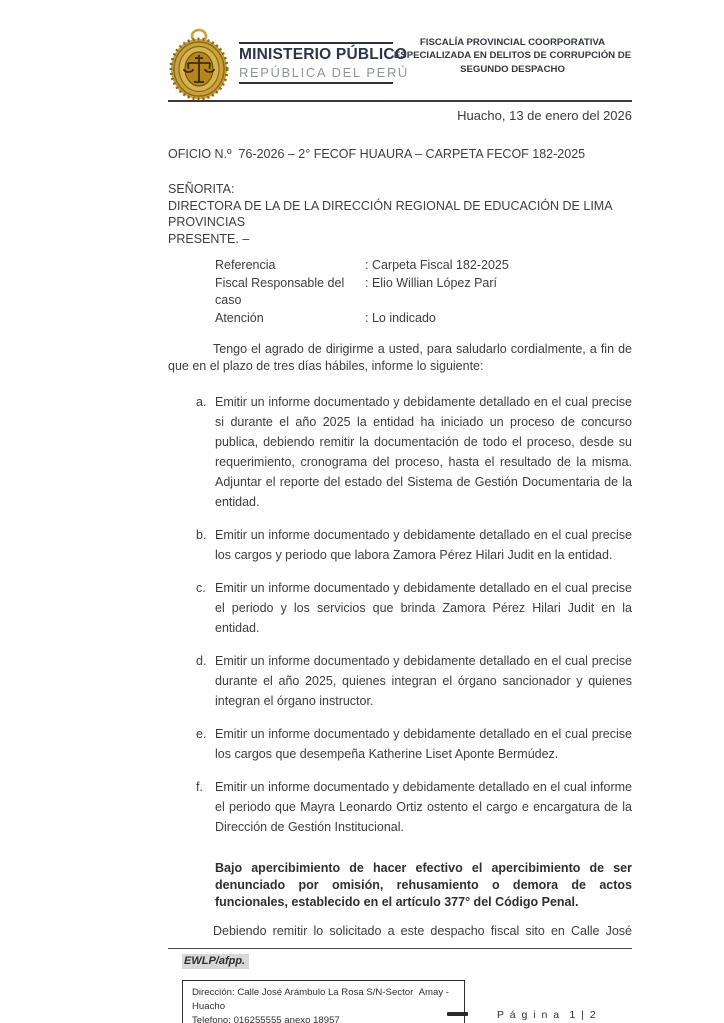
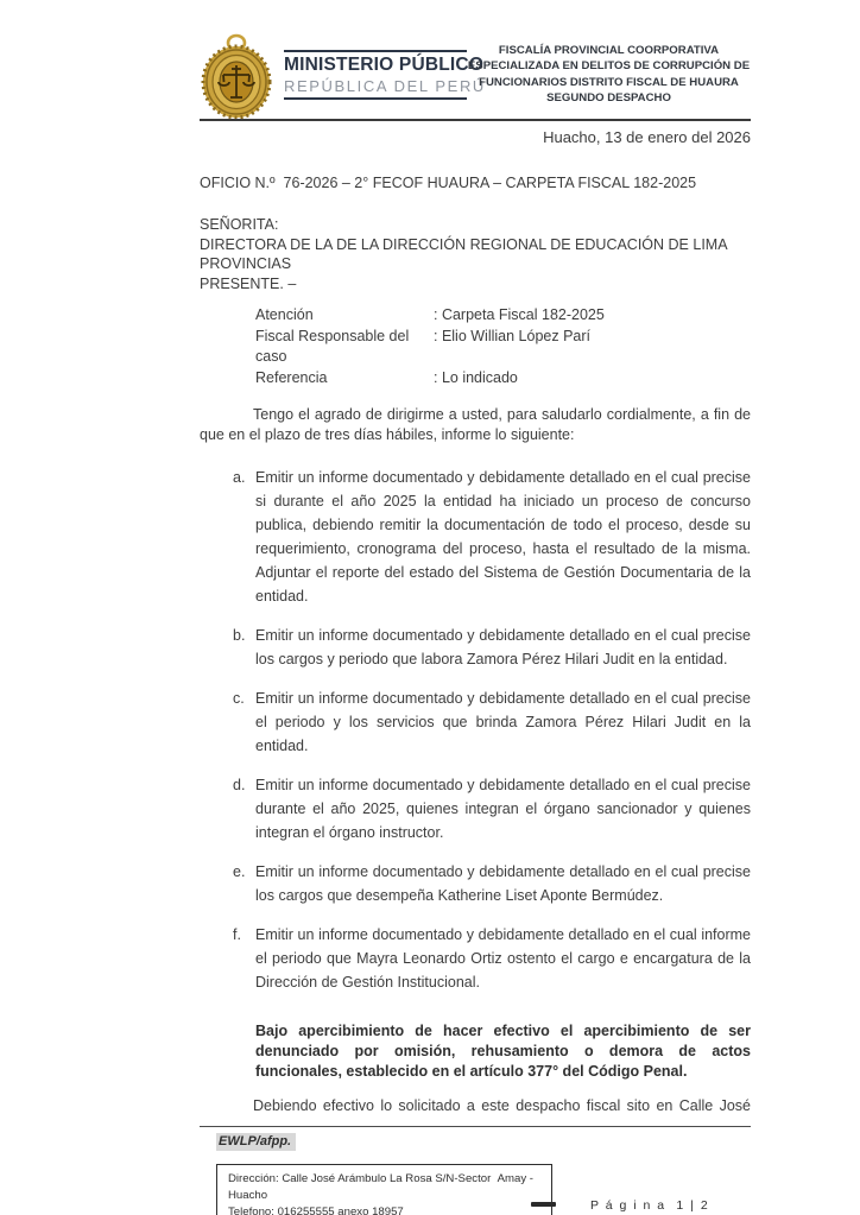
  MINISTERIO PÚBLIC
  REPÚBLICA DEL PER
  FISCALÍA PROVINCIAL COORPORATIVA
  ESPECIALIZADA EN DELITOS DE CORRUPCIÓN DE
+ FUNCIONARIOS DISTRITO FISCAL DE HUAURA
  SEGUNDO DESPACHO
  Huacho, 13 de enero del 2026
- OFICIO N.º 76-2026 – 2° FECOF HUAURA – CARPETA FECOF 182-2025
+ OFICIO N.º 76-2026 – 2° FECOF HUAURA – CARPETA FISCAL 182-2025
  SEÑORITA:
  DIRECTORA DE LA DE LA DIRECCIÓN REGIONAL DE EDUCACIÓN DE LIMA PROVINCIAS
  PRESENTE. –
- Referencia
+ Atención
  : Carpeta Fiscal 182-2025
  Fiscal Responsable del caso
  : Elio Willian López Parí
- Atención
+ Referencia
  : Lo indicado
  Tengo el agrado de dirigirme a usted, para saludarlo cordialmente, a fin de que en el plazo de tres días hábiles, informe lo siguiente:
  a.
  Emitir un informe documentado y debidamente detallado en el cual precise si durante el año 2025 la entidad ha iniciado un proceso de concurso publica, debiendo remitir la documentación de todo el proceso, desde su requerimiento, cronograma del proceso, hasta el resultado de la misma. Adjuntar el reporte del estado del Sistema de Gestión Documentaria de la entidad.
  b.
  Emitir un informe documentado y debidamente detallado en el cual precise los cargos y periodo que labora Zamora Pérez Hilari Judit en la entidad.
  c.
  Emitir un informe documentado y debidamente detallado en el cual precise el periodo y los servicios que brinda Zamora Pérez Hilari Judit en la entidad.
  d.
  Emitir un informe documentado y debidamente detallado en el cual precise durante el año 2025, quienes integran el órgano sancionador y quienes integran el órgano instructor.
  e.
  Emitir un informe documentado y debidamente detallado en el cual precise los cargos que desempeña Katherine Liset Aponte Bermúdez.
  f.
  Emitir un informe documentado y debidamente detallado en el cual informe el periodo que Mayra Leonardo Ortiz ostento el cargo e encargatura de la Dirección de Gestión Institucional.
  Bajo apercibimiento de hacer efectivo el apercibimiento de ser denunciado por omisión, rehusamiento o demora de actos funcionales, establecido en el artículo 377° del Código Penal.
- Debiendo remitir lo solicitado a este despacho fiscal sito en Calle José
+ Debiendo efectivo lo solicitado a este despacho fiscal sito en Calle José
  EWLP/afpp.
  Dirección: Calle José Arámbulo La Rosa S/N-Sector Amay - Huacho
  Telefono: 016255555 anexo 18957
  P á g i n a 1 | 2
